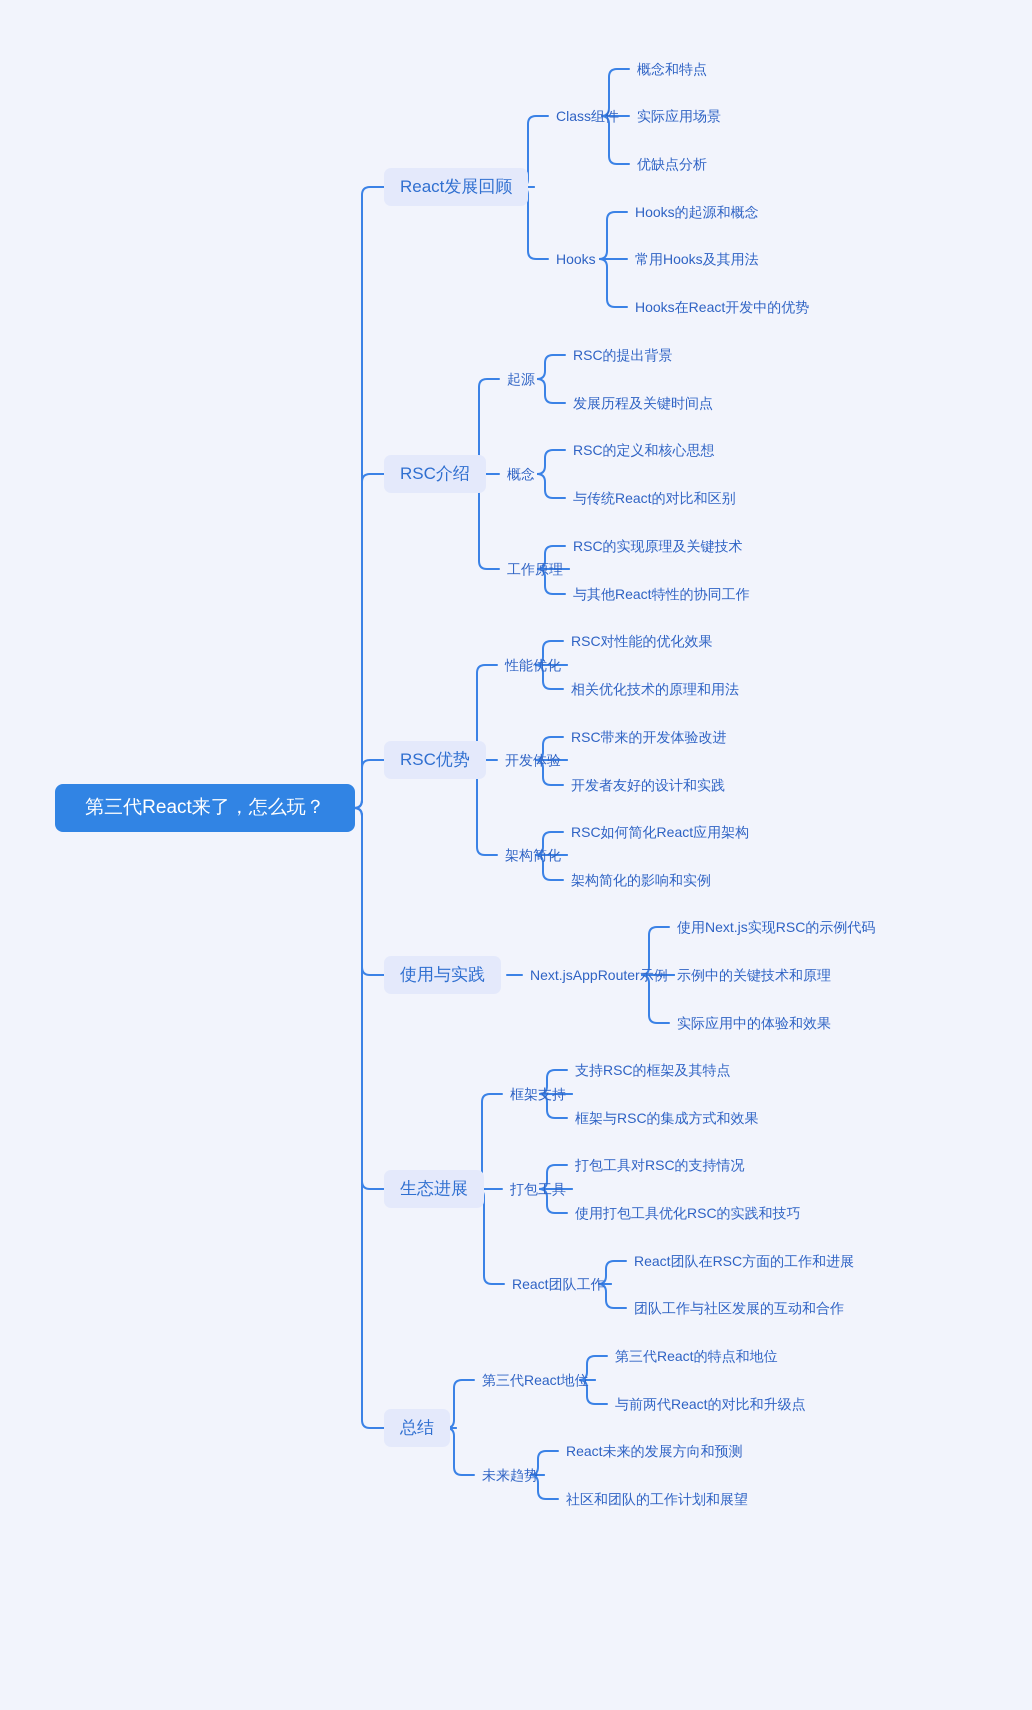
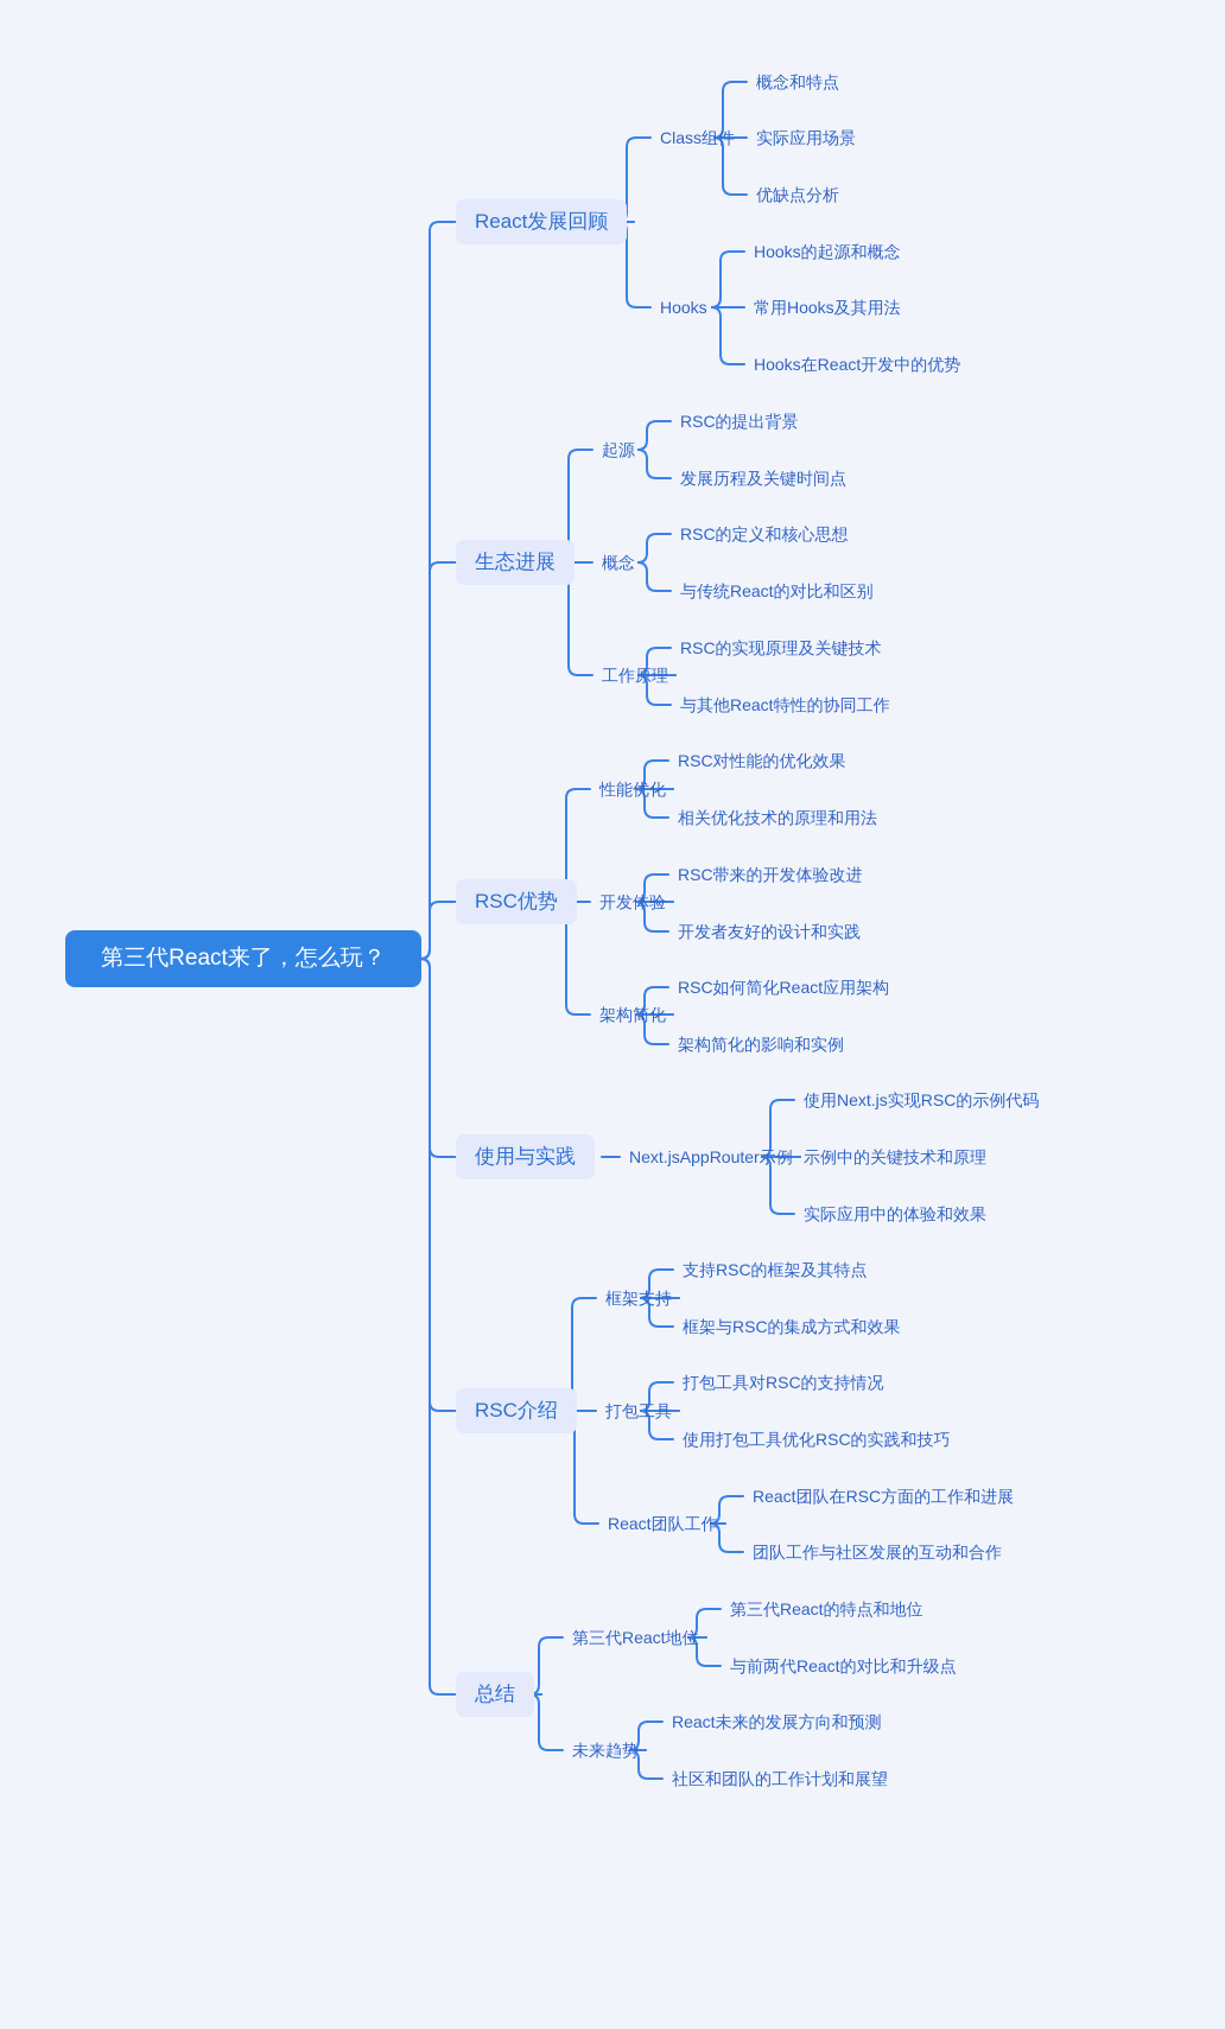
  第三代React来了，怎么玩？
  React发展回顾
  Class组件
  概念和特点
  实际应用场景
  优缺点分析
  Hooks
  Hooks的起源和概念
  常用Hooks及其用法
  Hooks在React开发中的优势
- RSC介绍
+ 生态进展
  起源
  RSC的提出背景
  发展历程及关键时间点
  概念
  RSC的定义和核心思想
  与传统React的对比和区别
  工作原理
  RSC的实现原理及关键技术
  与其他React特性的协同工作
  RSC优势
  性能优化
  RSC对性能的优化效果
  相关优化技术的原理和用法
  开发体验
  RSC带来的开发体验改进
  开发者友好的设计和实践
  架构简化
  RSC如何简化React应用架构
  架构简化的影响和实例
  使用与实践
  Next.jsAppRouter示例
  使用Next.js实现RSC的示例代码
  示例中的关键技术和原理
  实际应用中的体验和效果
- 生态进展
+ RSC介绍
  框架支持
  支持RSC的框架及其特点
  框架与RSC的集成方式和效果
  打包工具
  打包工具对RSC的支持情况
  使用打包工具优化RSC的实践和技巧
  React团队工作
  React团队在RSC方面的工作和进展
  团队工作与社区发展的互动和合作
  总结
  第三代React地位
  第三代React的特点和地位
  与前两代React的对比和升级点
  未来趋势
  React未来的发展方向和预测
  社区和团队的工作计划和展望
